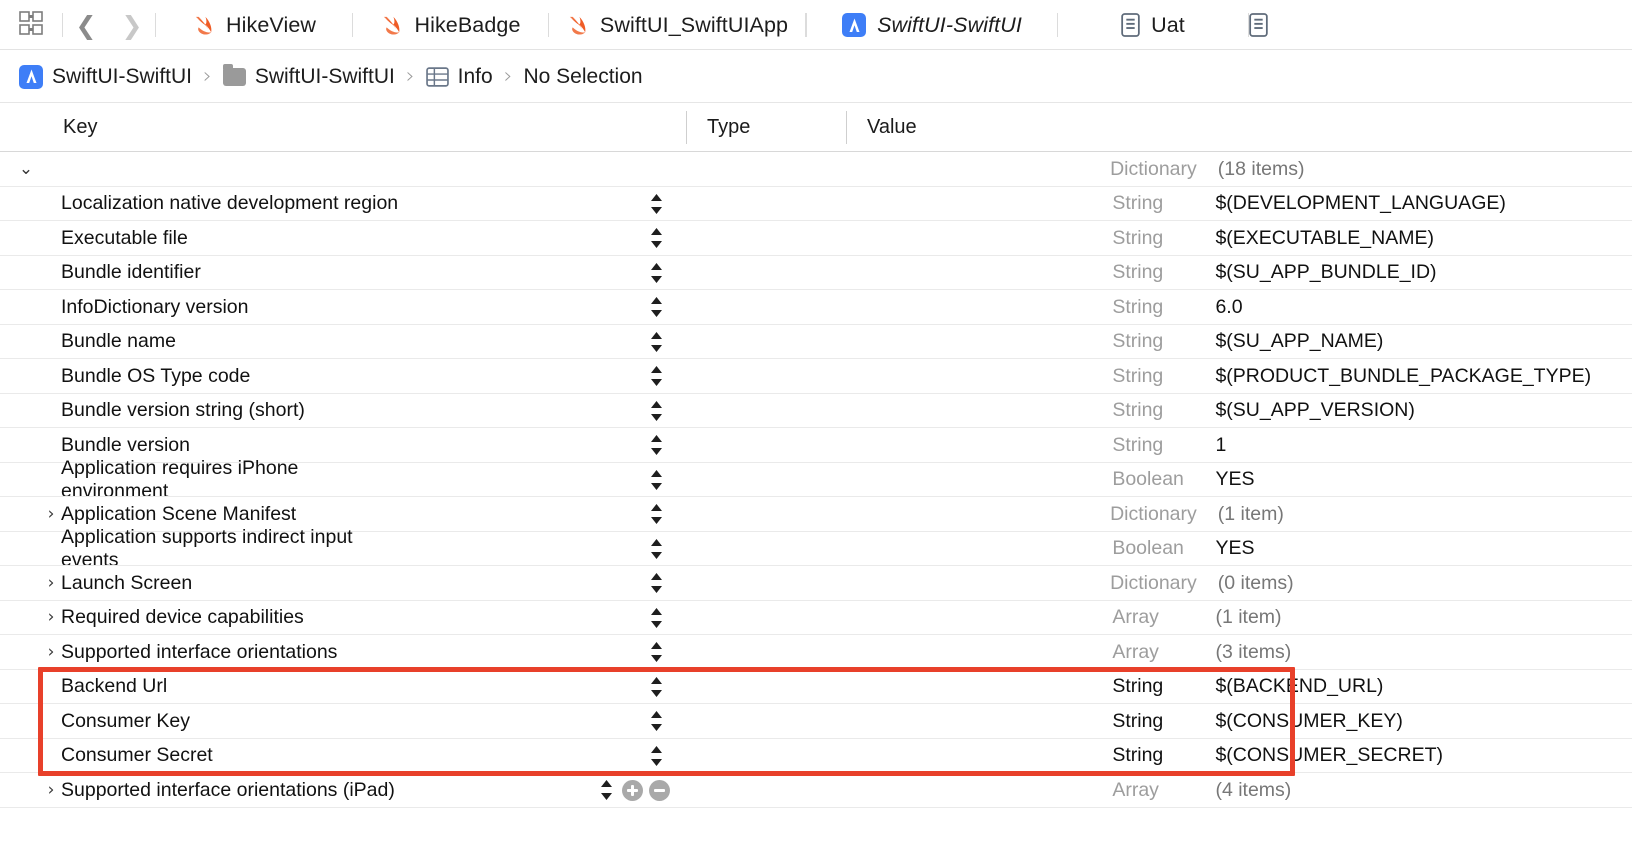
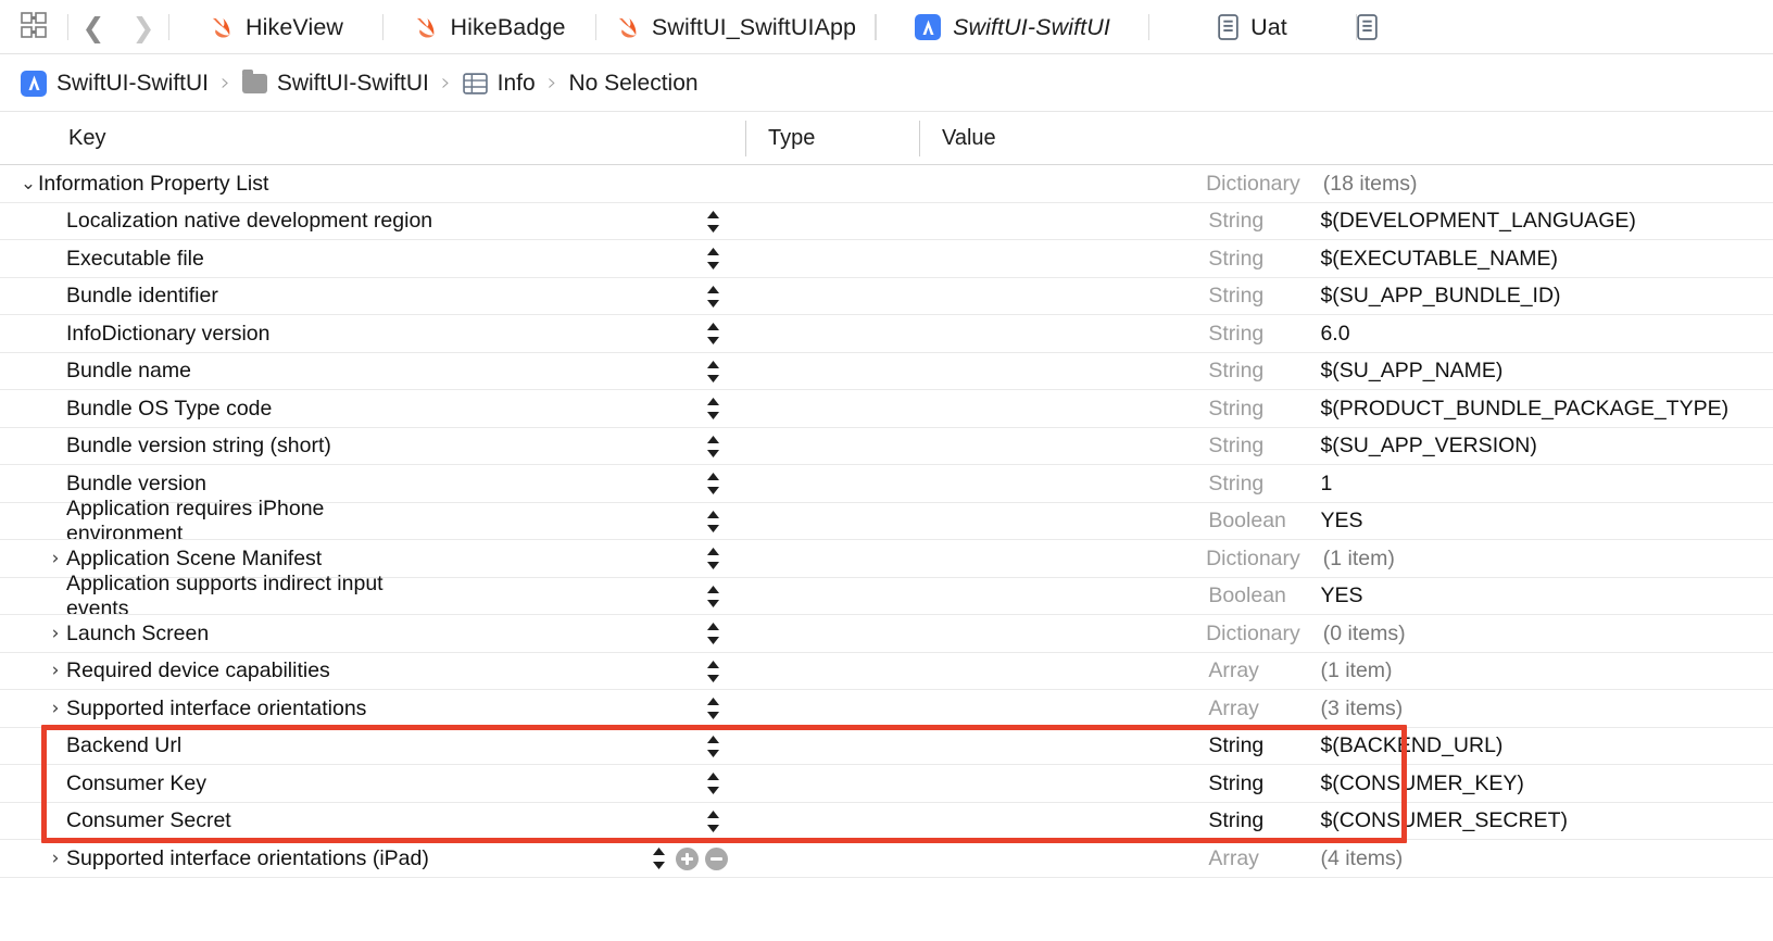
  ❮
  ❯
  HikeView
  HikeBadge
  SwiftUI_SwiftUIApp
  SwiftUI-SwiftUI
  Uat
  SwiftUI-SwiftUI
  ›
  SwiftUI-SwiftUI
  ›
  Info
  ›
  No Selection
  Key
  Type
  Value
  ⌄
+ Information Property List
  Dictionary
  (18 items)
  Localization native development region
  String
  $(DEVELOPMENT_LANGUAGE)
  Executable file
  String
  $(EXECUTABLE_NAME)
  Bundle identifier
  String
  $(SU_APP_BUNDLE_ID)
  InfoDictionary version
  String
  6.0
  Bundle name
  String
  $(SU_APP_NAME)
  Bundle OS Type code
  String
  $(PRODUCT_BUNDLE_PACKAGE_TYPE)
  Bundle version string (short)
  String
  $(SU_APP_VERSION)
  Bundle version
  String
  1
  Application requires iPhone environment
  Boolean
  YES
  ›
  Application Scene Manifest
  Dictionary
  (1 item)
  Application supports indirect input events
  Boolean
  YES
  ›
  Launch Screen
  Dictionary
  (0 items)
  ›
  Required device capabilities
  Array
  (1 item)
  ›
  Supported interface orientations
  Array
  (3 items)
  Backend Url
  String
  $(BACKEND_URL)
  Consumer Key
  String
  $(CONSUMER_KEY)
  Consumer Secret
  String
  $(CONSUMER_SECRET)
  ›
  Supported interface orientations (iPad)
  Array
  (4 items)
